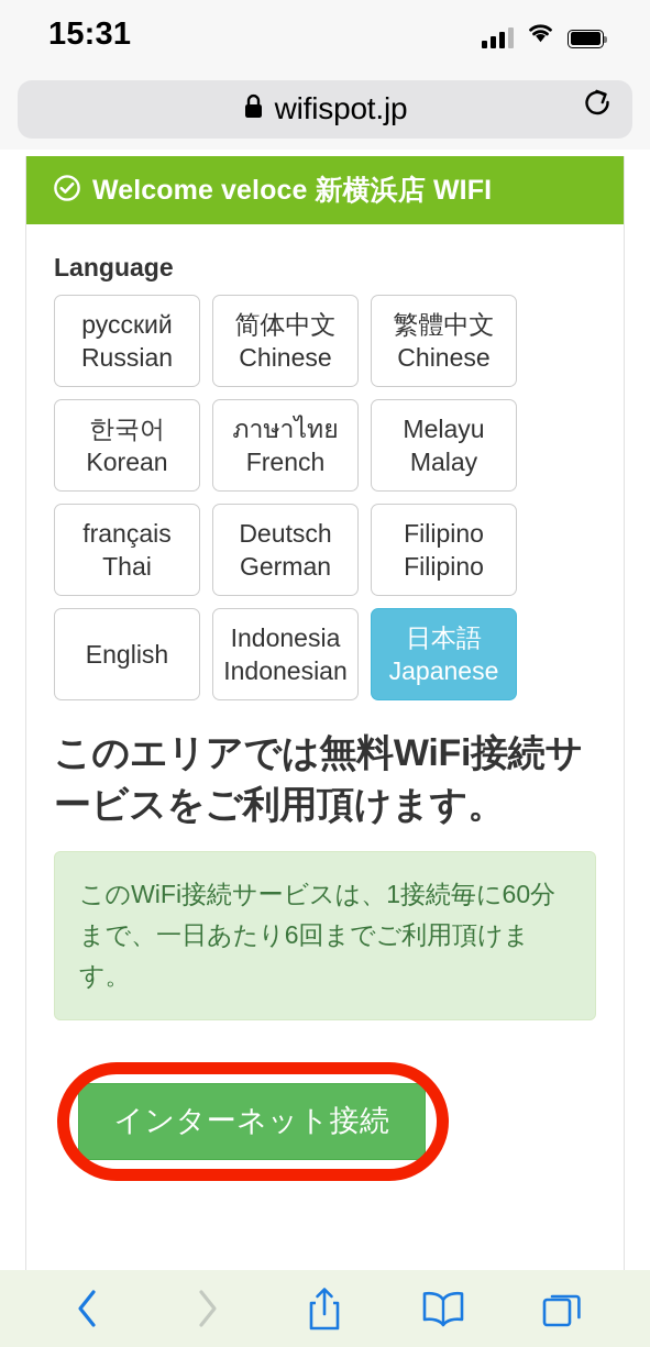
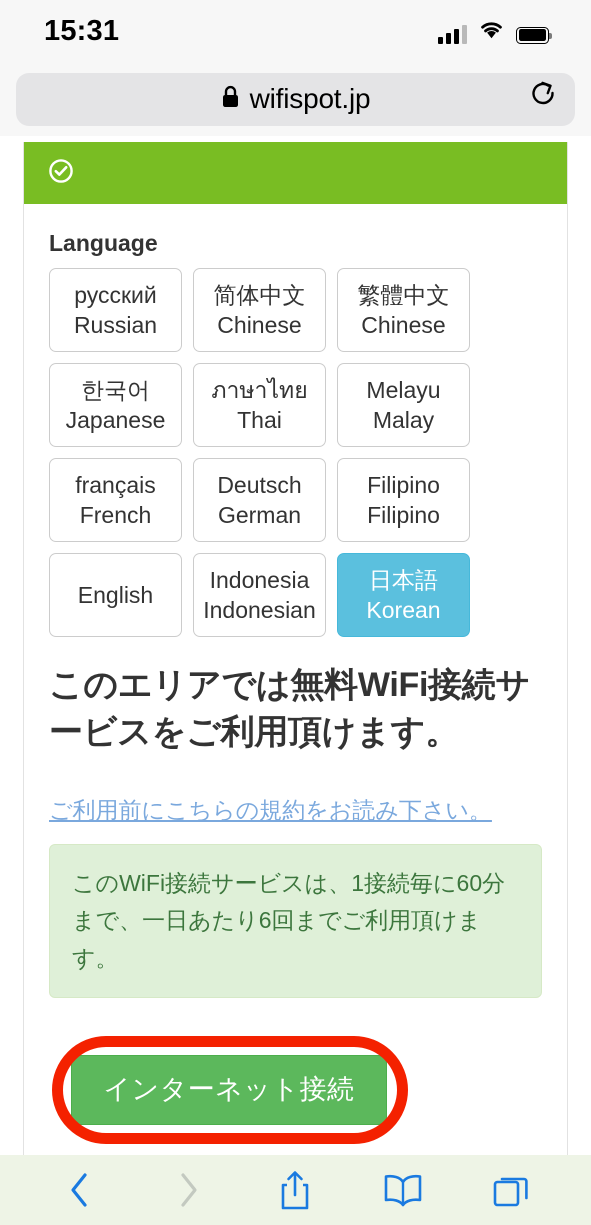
  15:31
  wifispot.jp
- Welcome veloce 新横浜店 WIFI
  Language
  русский
  Russian
  简体中文
  Chinese
  繁體中文
  Chinese
  한국어
- Korean
+ Japanese
  ภาษาไทย
- French
+ Thai
  Melayu
  Malay
  français
- Thai
+ French
  Deutsch
  German
  Filipino
  Filipino
  English
  Indonesia
  Indonesian
  日本語
- Japanese
+ Korean
  このエリアでは無料WiFi接続サービスをご利用頂けます。
+ ご利用前にこちらの規約をお読み下さい。
  このWiFi接続サービスは、1接続毎に60分まで、一日あたり6回までご利用頂けます。
  インターネット接続
